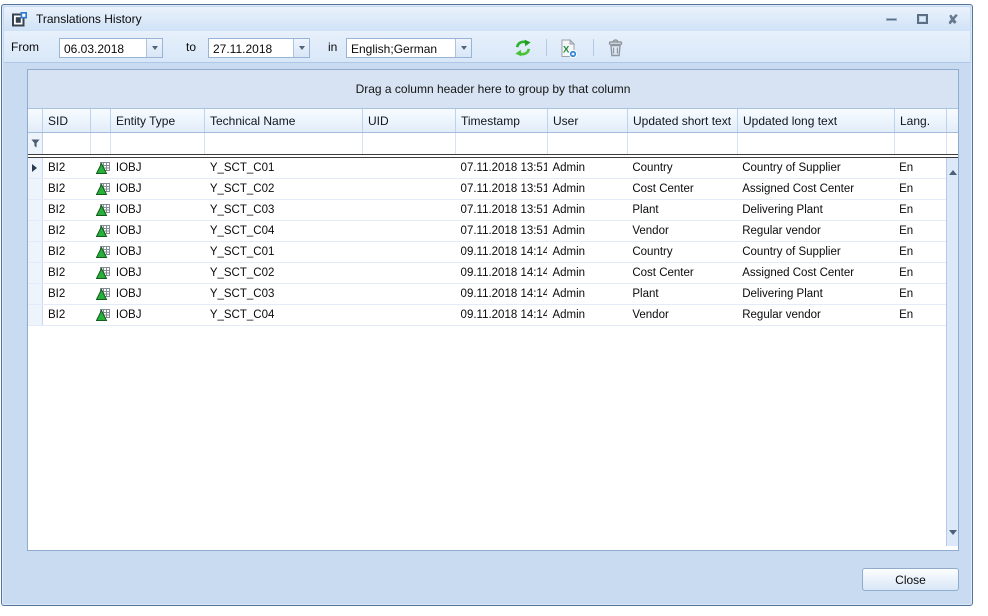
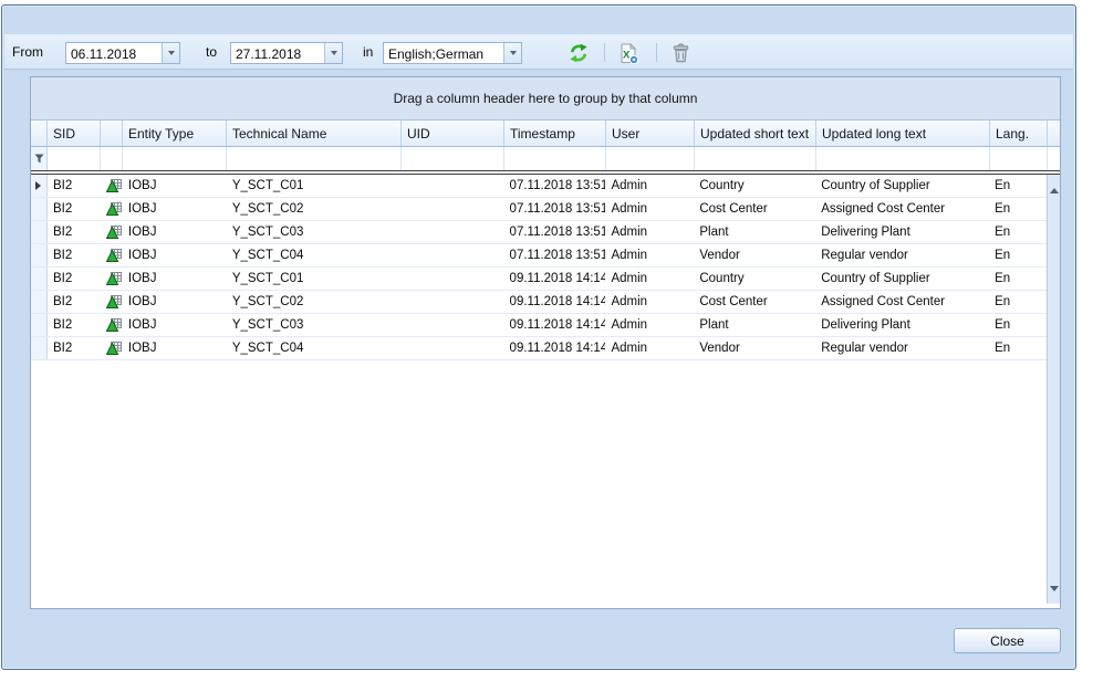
- Translations History
- ✘
  From
- 06.03.2018
+ 06.11.2018
  to
  27.11.2018
  in
  English;German
  X
  Drag a column header here to group by that column
  SID
  Entity Type
  Technical Name
  UID
  Timestamp
  User
  Updated short text
  Updated long text
  Lang.
  BI2
  IOBJ
  Y_SCT_C01
  07.11.2018 13:51
  Admin
  Country
  Country of Supplier
  En
  BI2
  IOBJ
  Y_SCT_C02
  07.11.2018 13:51
  Admin
  Cost Center
  Assigned Cost Center
  En
  BI2
  IOBJ
  Y_SCT_C03
  07.11.2018 13:51
  Admin
  Plant
  Delivering Plant
  En
  BI2
  IOBJ
  Y_SCT_C04
  07.11.2018 13:51
  Admin
  Vendor
  Regular vendor
  En
  BI2
  IOBJ
  Y_SCT_C01
  09.11.2018 14:14
  Admin
  Country
  Country of Supplier
  En
  BI2
  IOBJ
  Y_SCT_C02
  09.11.2018 14:14
  Admin
  Cost Center
  Assigned Cost Center
  En
  BI2
  IOBJ
  Y_SCT_C03
  09.11.2018 14:14
  Admin
  Plant
  Delivering Plant
  En
  BI2
  IOBJ
  Y_SCT_C04
  09.11.2018 14:14
  Admin
  Vendor
  Regular vendor
  En
  Close
